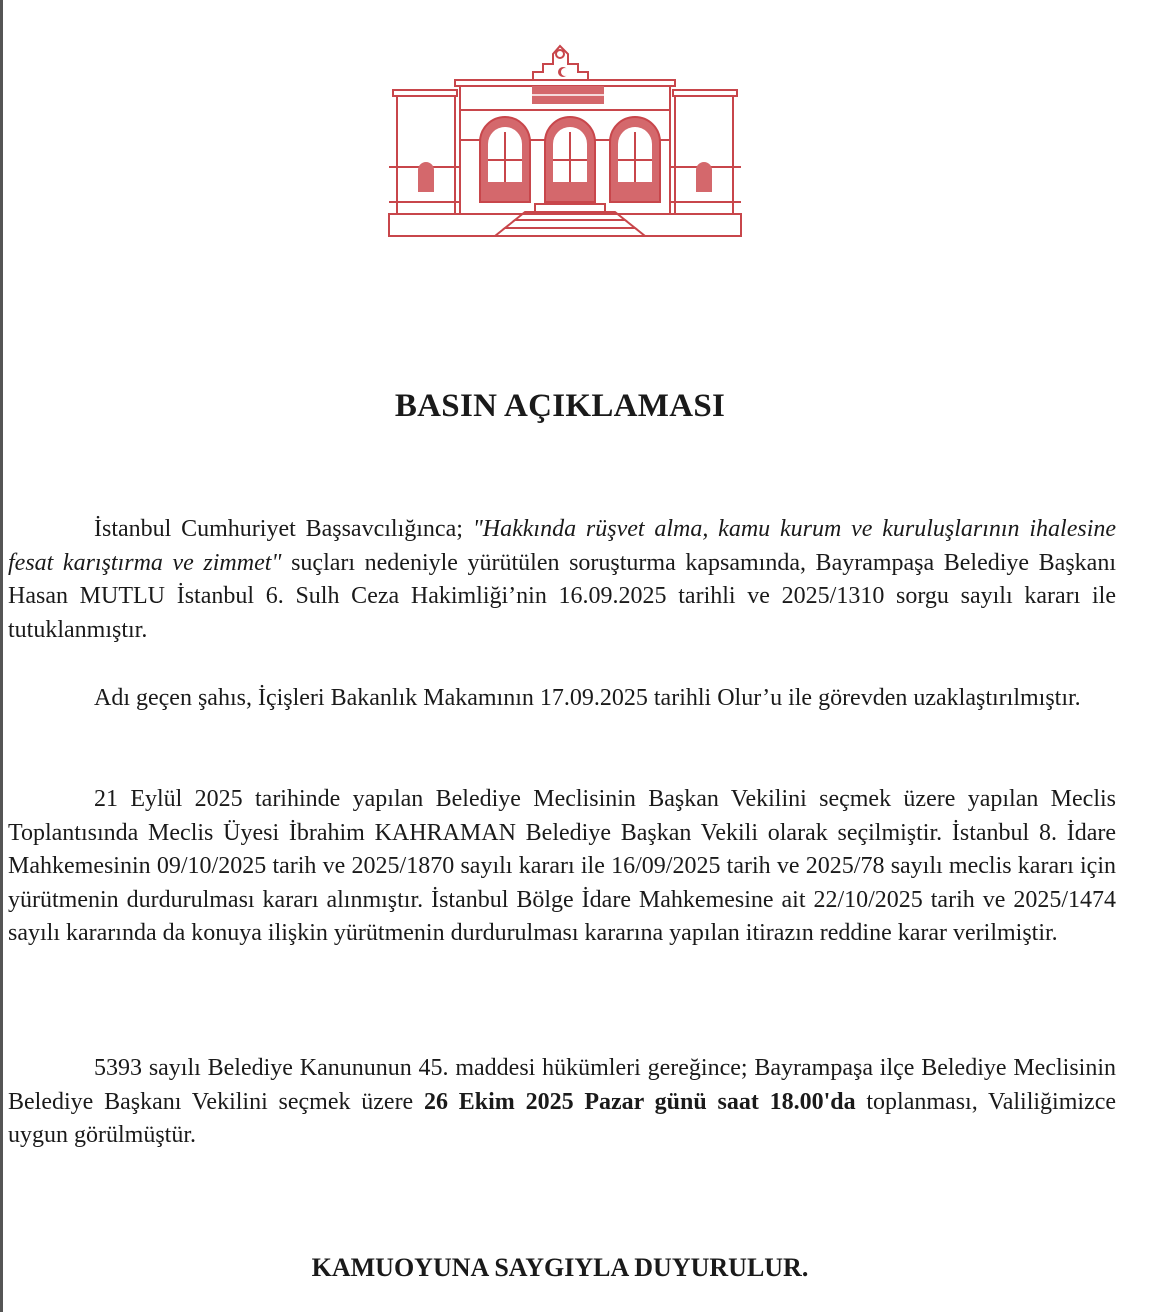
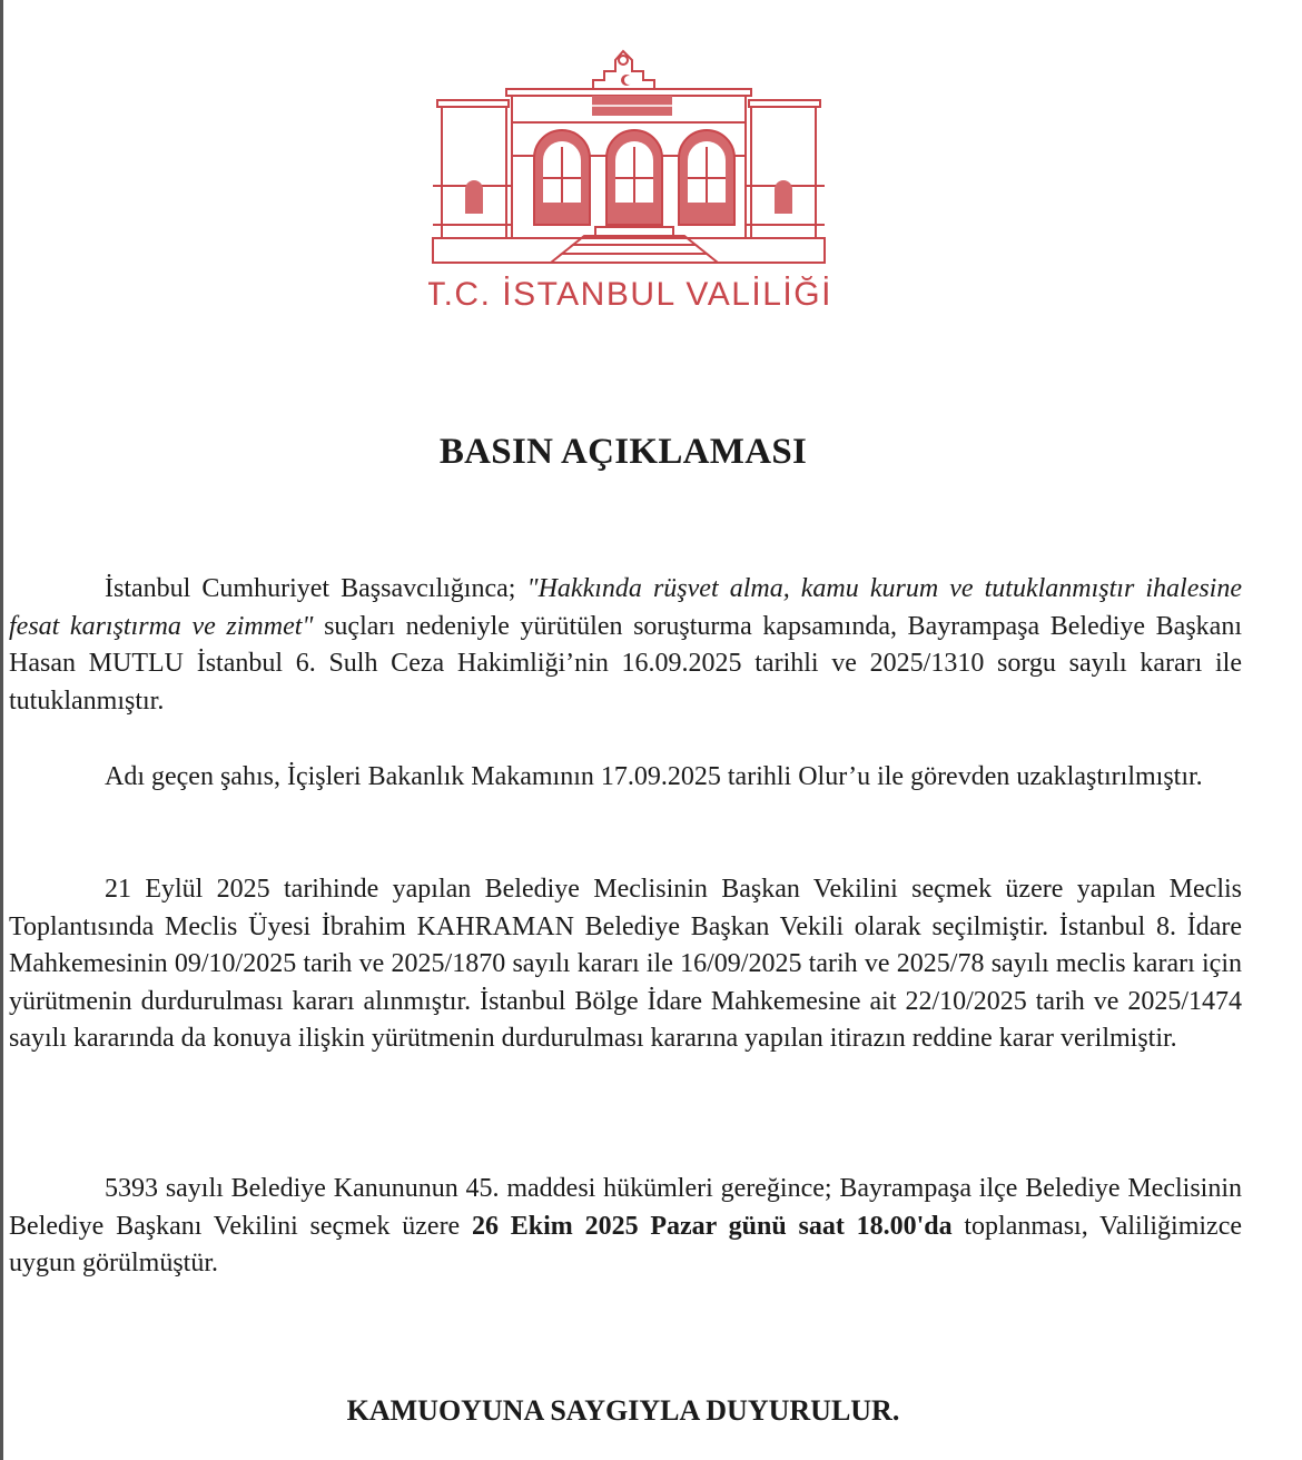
+ T.C. İSTANBUL VALİLİĞİ
  BASIN AÇIKLAMASI
- İstanbul Cumhuriyet Başsavcılığınca; "Hakkında rüşvet alma, kamu kurum ve kuruluşlarının ihalesine fesat karıştırma ve zimmet" suçları nedeniyle yürütülen soruşturma kapsamında, Bayrampaşa Belediye Başkanı Hasan MUTLU İstanbul 6. Sulh Ceza Hakimliği’nin 16.09.2025 tarihli ve 2025/1310 sorgu sayılı kararı ile tutuklanmıştır.
+ İstanbul Cumhuriyet Başsavcılığınca; "Hakkında rüşvet alma, kamu kurum ve tutuklanmıştır ihalesine fesat karıştırma ve zimmet" suçları nedeniyle yürütülen soruşturma kapsamında, Bayrampaşa Belediye Başkanı Hasan MUTLU İstanbul 6. Sulh Ceza Hakimliği’nin 16.09.2025 tarihli ve 2025/1310 sorgu sayılı kararı ile tutuklanmıştır.
  Adı geçen şahıs, İçişleri Bakanlık Makamının 17.09.2025 tarihli Olur’u ile görevden uzaklaştırılmıştır.
  21 Eylül 2025 tarihinde yapılan Belediye Meclisinin Başkan Vekilini seçmek üzere yapılan Meclis Toplantısında Meclis Üyesi İbrahim KAHRAMAN Belediye Başkan Vekili olarak seçilmiştir. İstanbul 8. İdare Mahkemesinin 09/10/2025 tarih ve 2025/1870 sayılı kararı ile 16/09/2025 tarih ve 2025/78 sayılı meclis kararı için yürütmenin durdurulması kararı alınmıştır. İstanbul Bölge İdare Mahkemesine ait 22/10/2025 tarih ve 2025/1474 sayılı kararında da konuya ilişkin yürütmenin durdurulması kararına yapılan itirazın reddine karar verilmiştir.
  5393 sayılı Belediye Kanununun 45. maddesi hükümleri gereğince; Bayrampaşa ilçe Belediye Meclisinin Belediye Başkanı Vekilini seçmek üzere 26 Ekim 2025 Pazar günü saat 18.00'da toplanması, Valiliğimizce uygun görülmüştür.
  KAMUOYUNA SAYGIYLA DUYURULUR.
